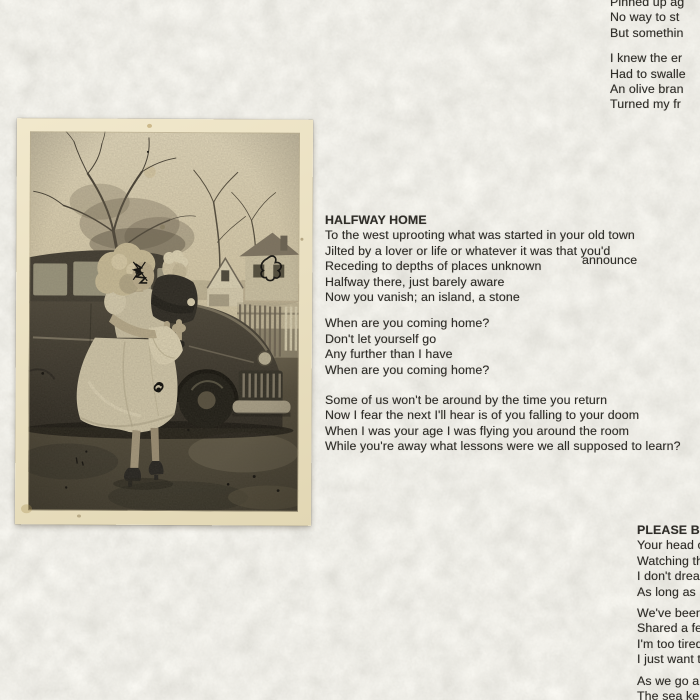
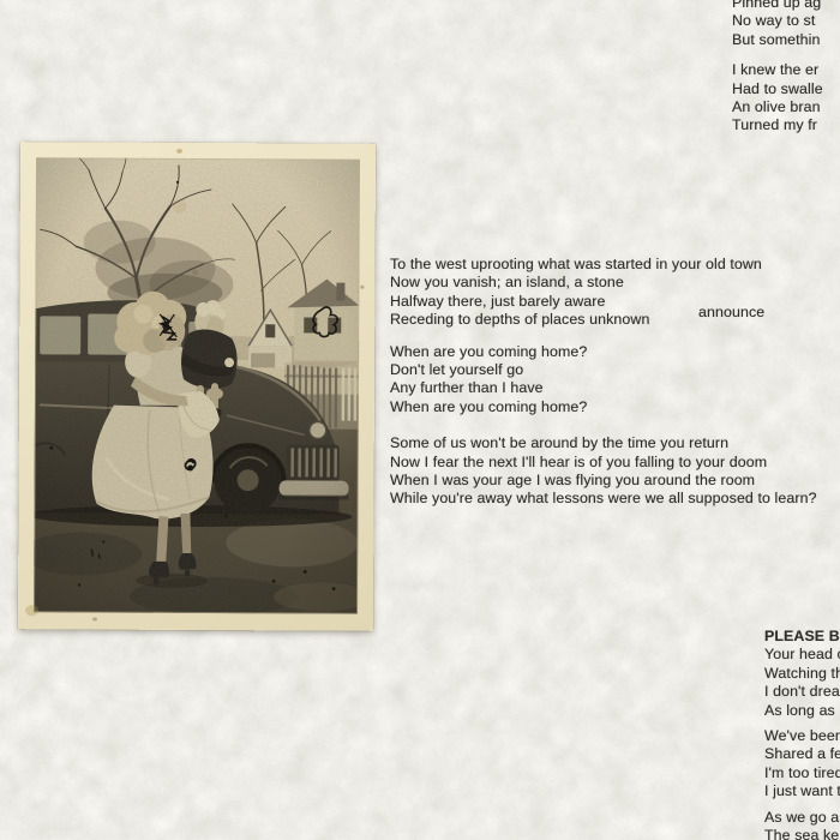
  Pinned up ag
  No way to st
  But somethin
  I knew the er
  Had to swalle
  An olive bran
  Turned my fr
- HALFWAY HOME
  To the west uprooting what was started in your old town
- Jilted by a lover or life or whatever it was that you'd
- Receding to depths of places unknown
+ Now you vanish; an island, a stone
  Halfway there, just barely aware
- Now you vanish; an island, a stone
+ Receding to depths of places unknown
  announce
  When are you coming home?
  Don't let yourself go
  Any further than I have
  When are you coming home?
  Some of us won't be around by the time you return
  Now I fear the next I'll hear is of you falling to your doom
  When I was your age I was flying you around the room
  While you're away what lessons were we all supposed to learn?
  PLEASE B
  Your head
  Watching t
  I don't drea
  As long as
  We've been
  Shared a fe
  I'm too tired
  I just want t
  As we go a
  The sea ke
